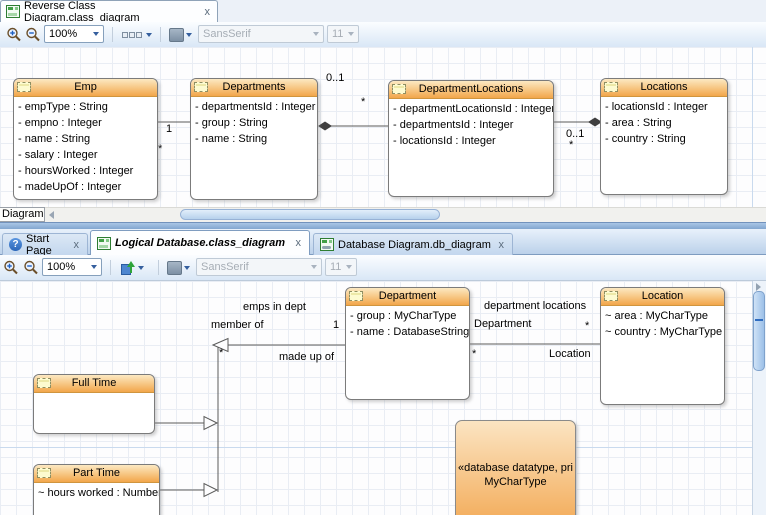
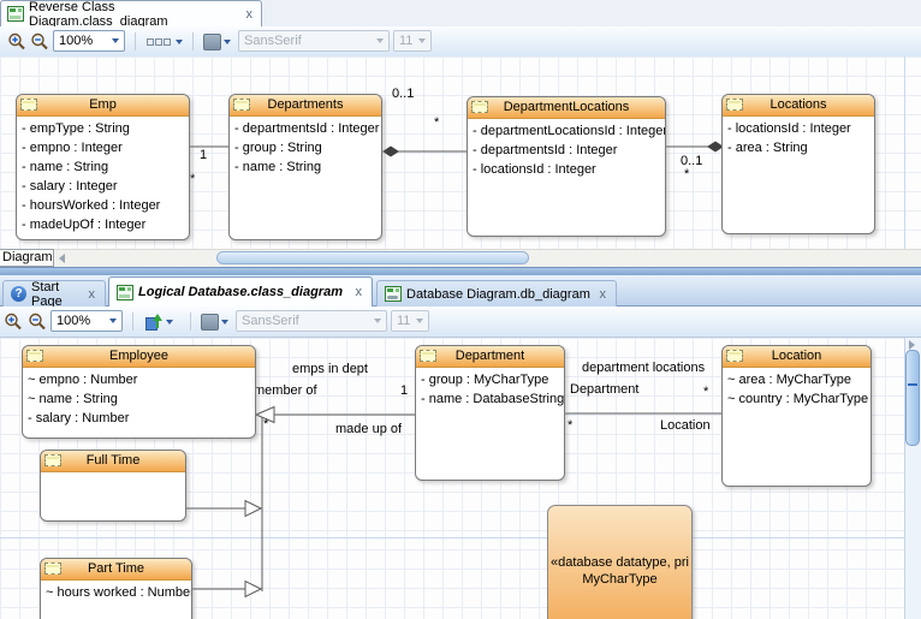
  Reverse Class Diagram.class_diagram
  x
  100%
  SansSerif
  11
  1
  *
  0..1
  *
  0..1
  *
  Emp
  - empType : String
  - empno : Integer
  - name : String
  - salary : Integer
  - hoursWorked : Integer
  - madeUpOf : Integer
  Departments
  - departmentsId : Integer
  - group : String
  - name : String
  DepartmentLocations
  - departmentLocationsId : Intege
  - departmentsId : Integer
  - locationsId : Integer
  Locations
  - locationsId : Integer
  - area : String
- - country : String
  Diagram
  ?
  Start Page
  x
  Logical Database.class_diagram
  x
  Database Diagram.db_diagram
  x
  100%
  SansSerif
  11
  emps in dept
  member of
  1
  *
  made up of
  department locations
  Department
  *
  *
  Location
+ Employee
+ ~ empno : Number
+ ~ name : String
+ - salary : Number
  Full Time
  Part Time
  ~ hours worked : Numbe
  Department
  - group : MyCharType
  - name : DatabaseString
  Location
  ~ area : MyCharType
  ~ country : MyCharType
  «database datatype, pri
  MyCharType
